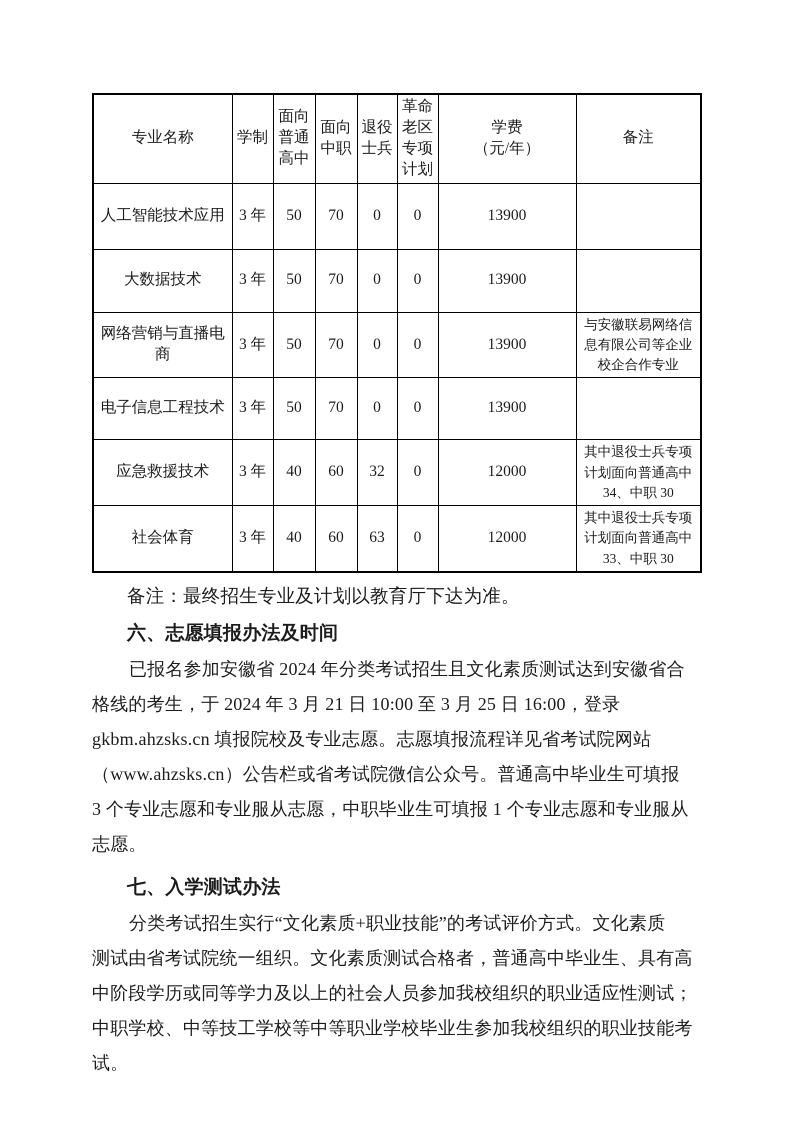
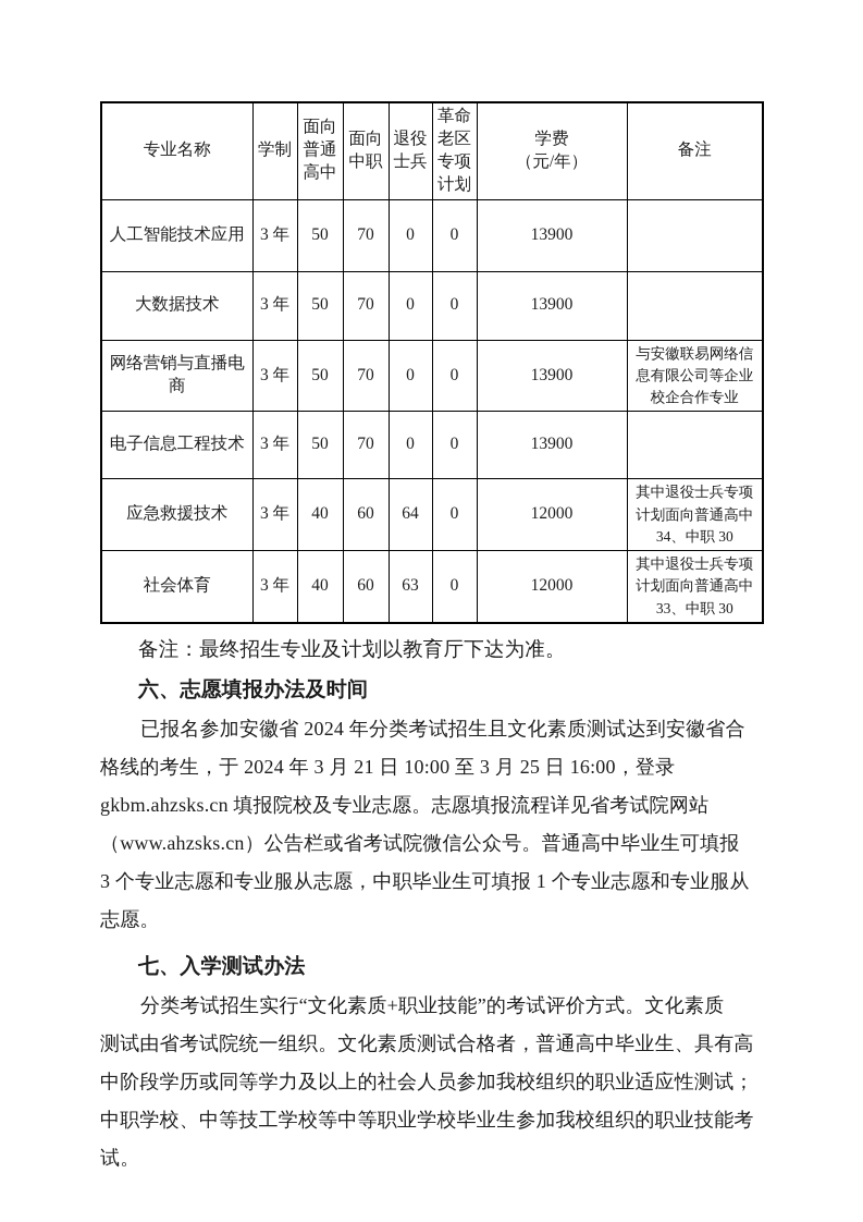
  专业名称	学制	面向普通高中	面向中职	退役士兵	革命老区专项计划	学费 （元/年）	备注
  人工智能技术应用	3 年	50	70	0	0	13900
  大数据技术	3 年	50	70	0	0	13900
  网络营销与直播电商	3 年	50	70	0	0	13900	与安徽联易网络信息有限公司等企业校企合作专业
  电子信息工程技术	3 年	50	70	0	0	13900
- 应急救援技术	3 年	40	60	32	0	12000	其中退役士兵专项计划面向普通高中34、中职 30
+ 应急救援技术	3 年	40	60	64	0	12000	其中退役士兵专项计划面向普通高中34、中职 30
  社会体育	3 年	40	60	63	0	12000	其中退役士兵专项计划面向普通高中33、中职 30
  备注：最终招生专业及计划以教育厅下达为准。
  六、志愿填报办法及时间
  已报名参加安徽省 2024 年分类考试招生且文化素质测试达到安徽省合
  格线的考生，于 2024 年 3 月 21 日 10:00 至 3 月 25 日 16:00，登录
  gkbm.ahzsks.cn 填报院校及专业志愿。志愿填报流程详见省考试院网站
  （www.ahzsks.cn）公告栏或省考试院微信公众号。普通高中毕业生可填报
  3 个专业志愿和专业服从志愿，中职毕业生可填报 1 个专业志愿和专业服从
  志愿。
  七、入学测试办法
  分类考试招生实行“文化素质+职业技能”的考试评价方式。文化素质
  测试由省考试院统一组织。文化素质测试合格者，普通高中毕业生、具有高
  中阶段学历或同等学力及以上的社会人员参加我校组织的职业适应性测试；
  中职学校、中等技工学校等中等职业学校毕业生参加我校组织的职业技能考
  试。
